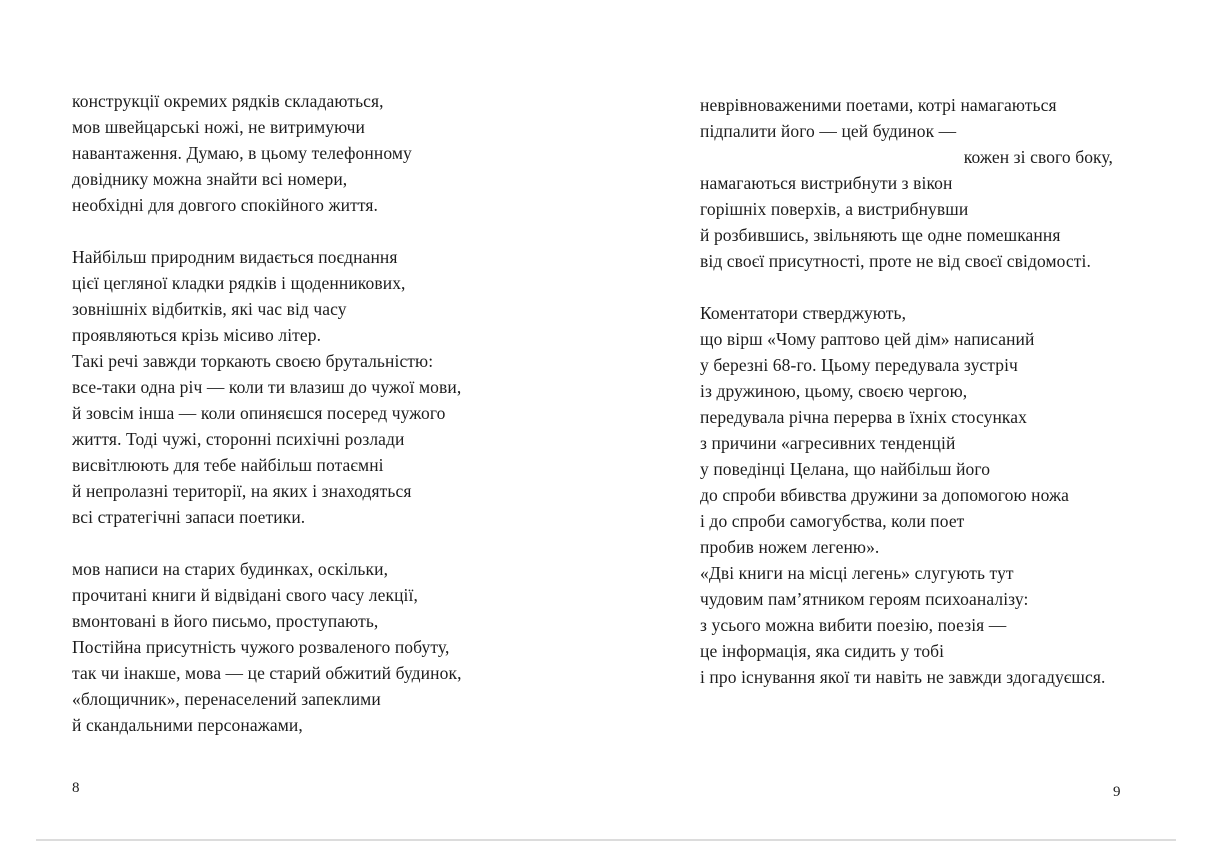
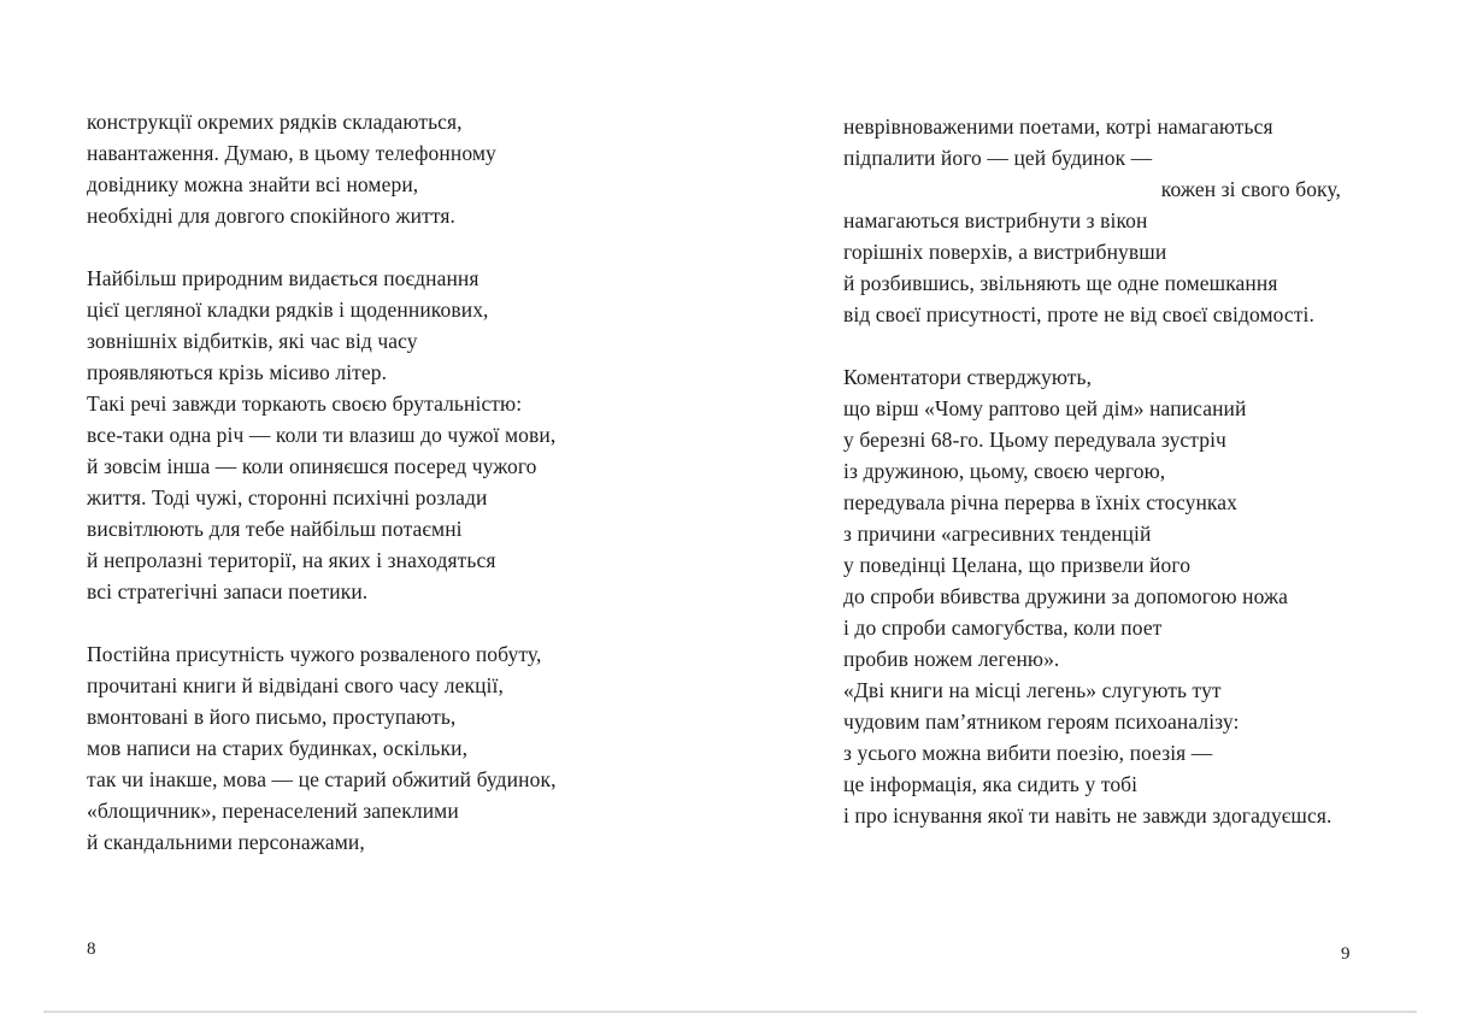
  конструкції окремих рядків складаються,
- мов швейцарські ножі, не витримуючи
  навантаження. Думаю, в цьому телефонному
  довіднику можна знайти всі номери,
  необхідні для довгого спокійного життя.
  Найбільш природним видається поєднання
  цієї цегляної кладки рядків і щоденникових,
  зовнішніх відбитків, які час від часу
  проявляються крізь місиво літер.
  Такі речі завжди торкають своєю брутальністю:
  все-таки одна річ — коли ти влазиш до чужої мови,
  й зовсім інша — коли опиняєшся посеред чужого
  життя. Тоді чужі, сторонні психічні розлади
  висвітлюють для тебе найбільш потаємні
  й непролазні території, на яких і знаходяться
  всі стратегічні запаси поетики.
- мов написи на старих будинках, оскільки,
+ Постійна присутність чужого розваленого побуту,
  прочитані книги й відвідані свого часу лекції,
  вмонтовані в його письмо, проступають,
- Постійна присутність чужого розваленого побуту,
+ мов написи на старих будинках, оскільки,
  так чи інакше, мова — це старий обжитий будинок,
  «блощичник», перенаселений запеклими
  й скандальними персонажами,
  8
  неврівноваженими поетами, котрі намагаються
  підпалити його — цей будинок —
  кожен зі свого боку,
  намагаються вистрибнути з вікон
  горішніх поверхів, а вистрибнувши
  й розбившись, звільняють ще одне помешкання
  від своєї присутності, проте не від своєї свідомості.
  Коментатори стверджують,
  що вірш «Чому раптово цей дім» написаний
  у березні 68-го. Цьому передувала зустріч
  із дружиною, цьому, своєю чергою,
  передувала річна перерва в їхніх стосунках
  з причини «агресивних тенденцій
- у поведінці Целана, що найбільш його
+ у поведінці Целана, що призвели його
  до спроби вбивства дружини за допомогою ножа
  і до спроби самогубства, коли поет
  пробив ножем легеню».
  «Дві книги на місці легень» слугують тут
  чудовим пам’ятником героям психоаналізу:
  з усього можна вибити поезію, поезія —
  це інформація, яка сидить у тобі
  і про існування якої ти навіть не завжди здогадуєшся.
  9
